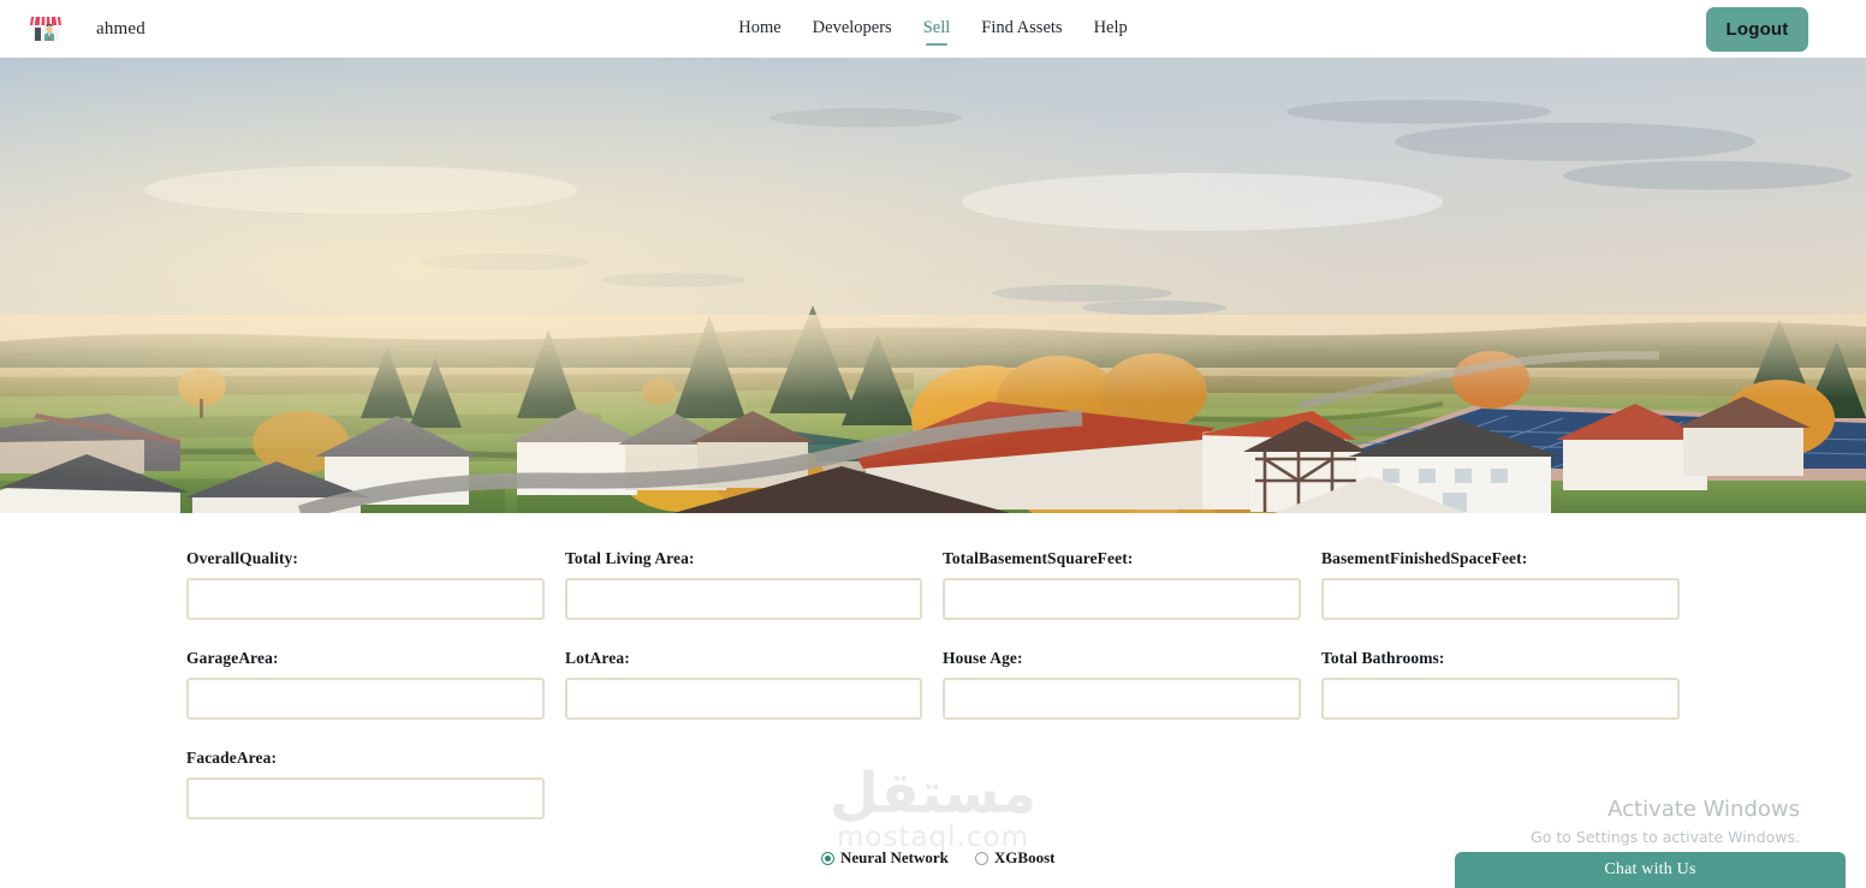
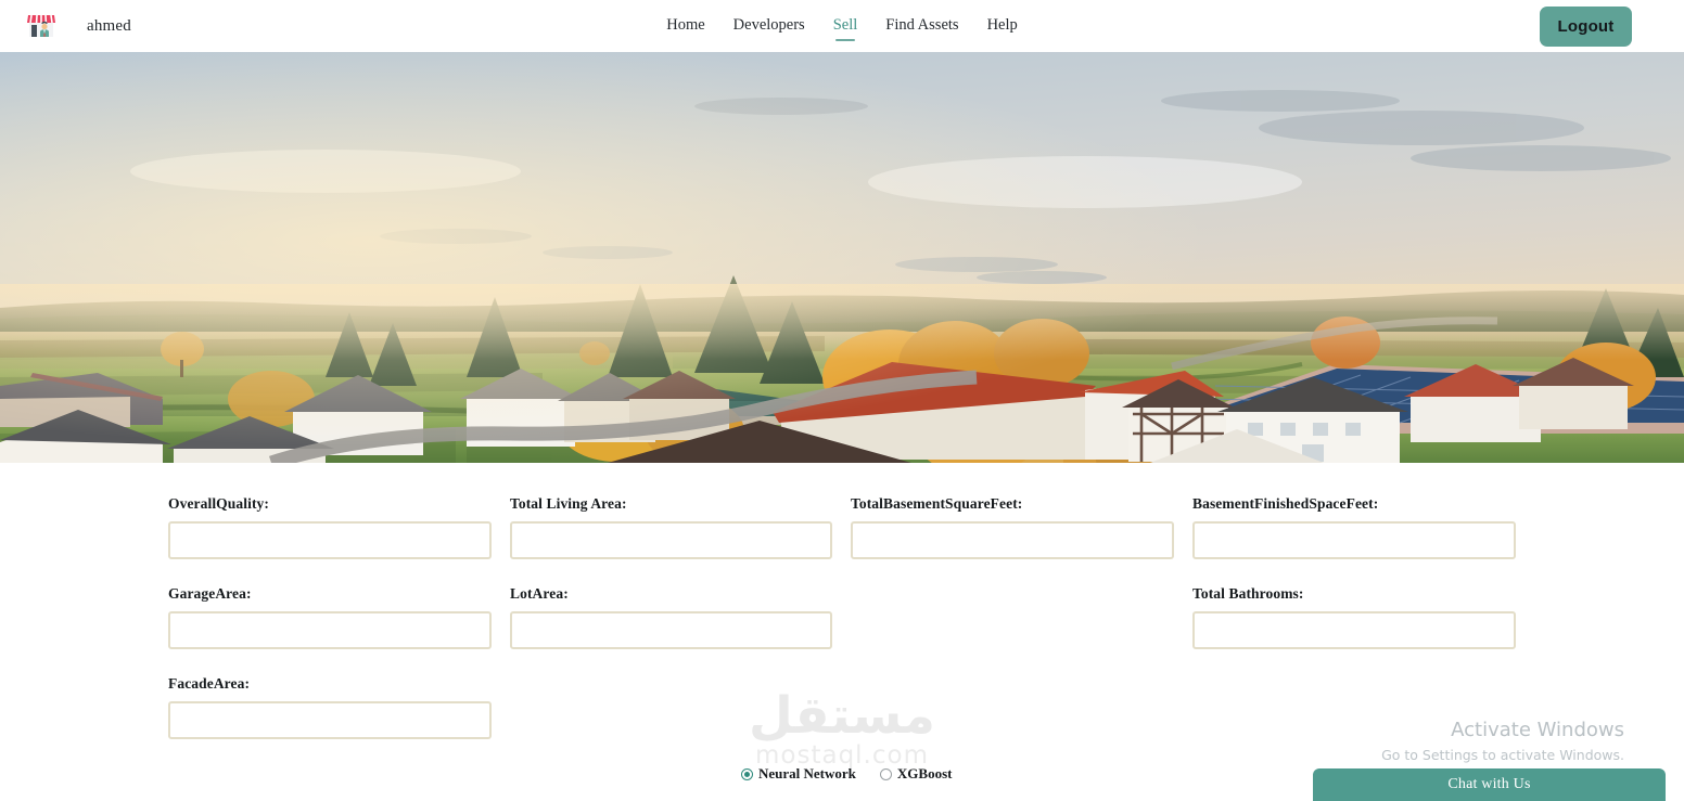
  ahmed
  Home
  Developers
  Sell
  Find Assets
  Help
  Logout
  OverallQuality:
  Total Living Area:
  TotalBasementSquareFeet:
  BasementFinishedSpaceFeet:
  GarageArea:
  LotArea:
- House Age:
  Total Bathrooms:
  FacadeArea:
  mostaql.com
  Neural Network
  XGBoost
  Activate Windows
  Go to Settings to activate Windows.
  Chat with Us
